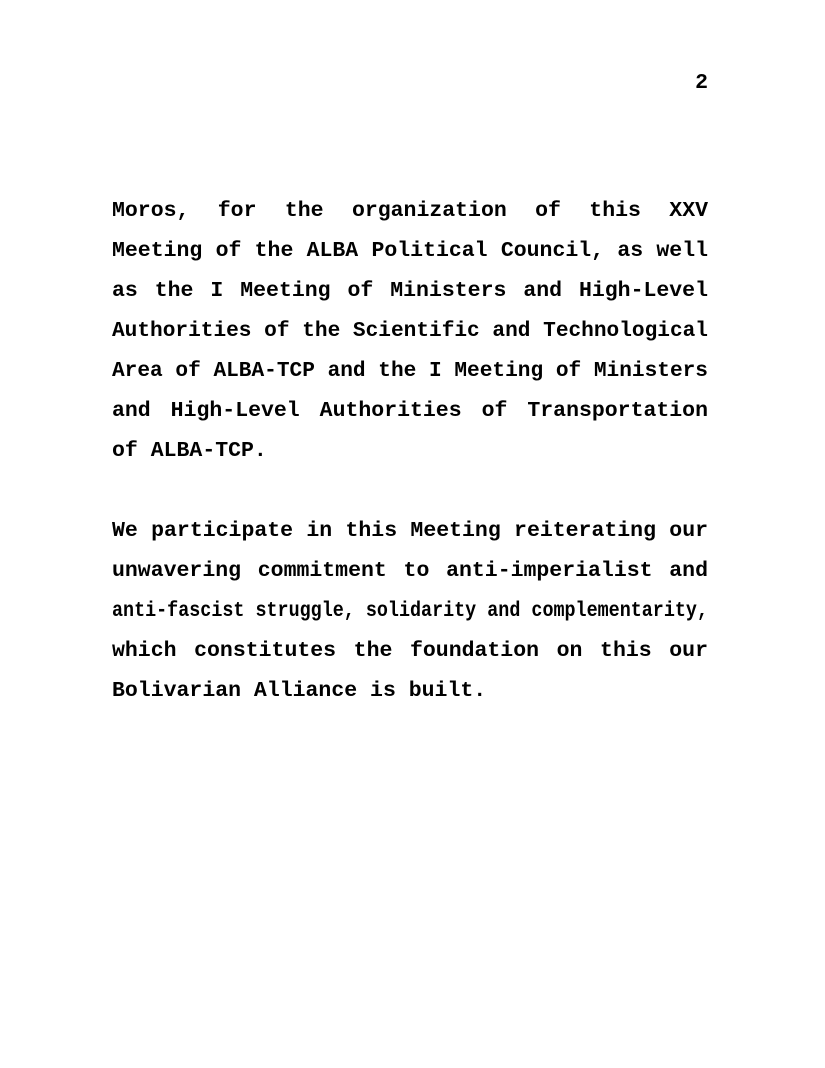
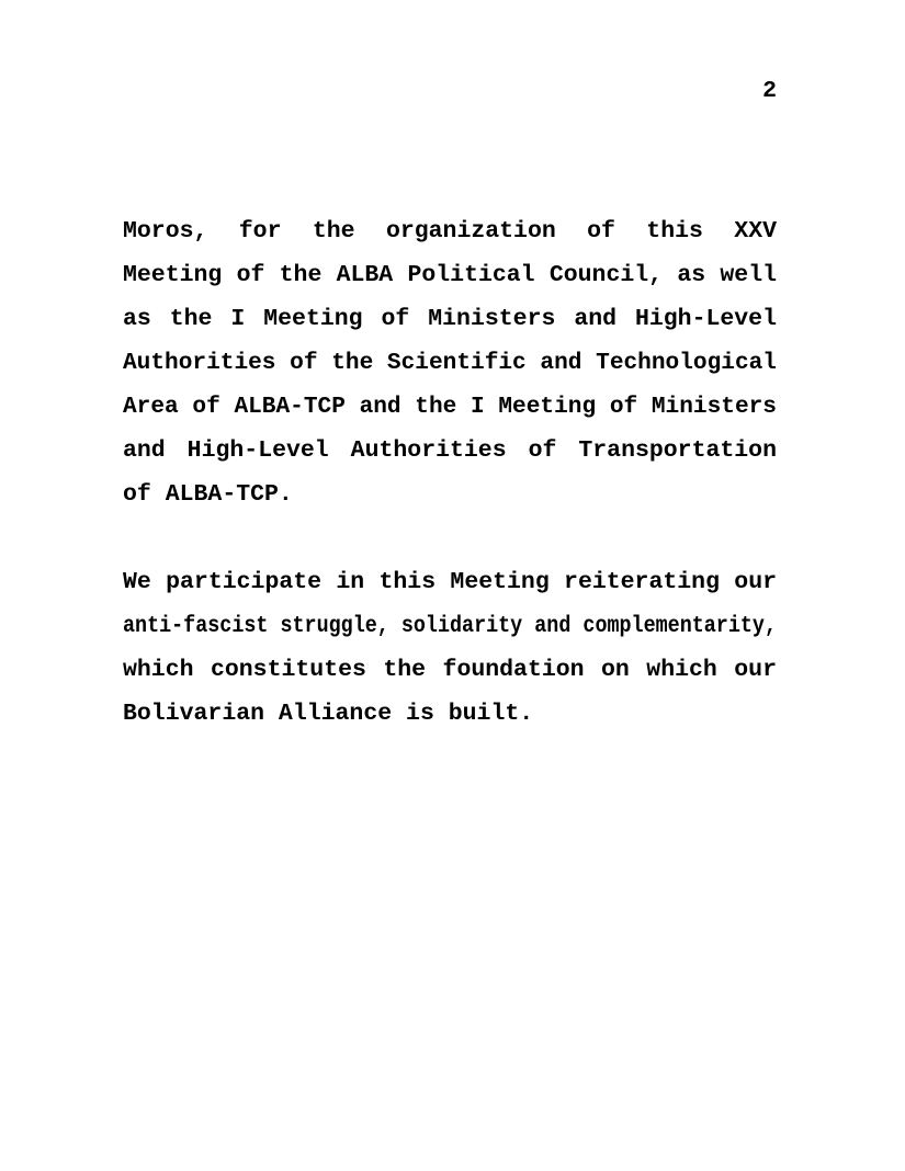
  2
  Moros, for the organization of this XXV
  Meeting of the ALBA Political Council, as well
  as the I Meeting of Ministers and High-Level
  Authorities of the Scientific and Technological
  Area of ALBA-TCP and the I Meeting of Ministers
  and High-Level Authorities of Transportation
  of ALBA-TCP.
  We participate in this Meeting reiterating our
- unwavering commitment to anti-imperialist and
  anti-fascist struggle, solidarity and complementarity,
- which constitutes the foundation on this our
+ which constitutes the foundation on which our
  Bolivarian Alliance is built.
